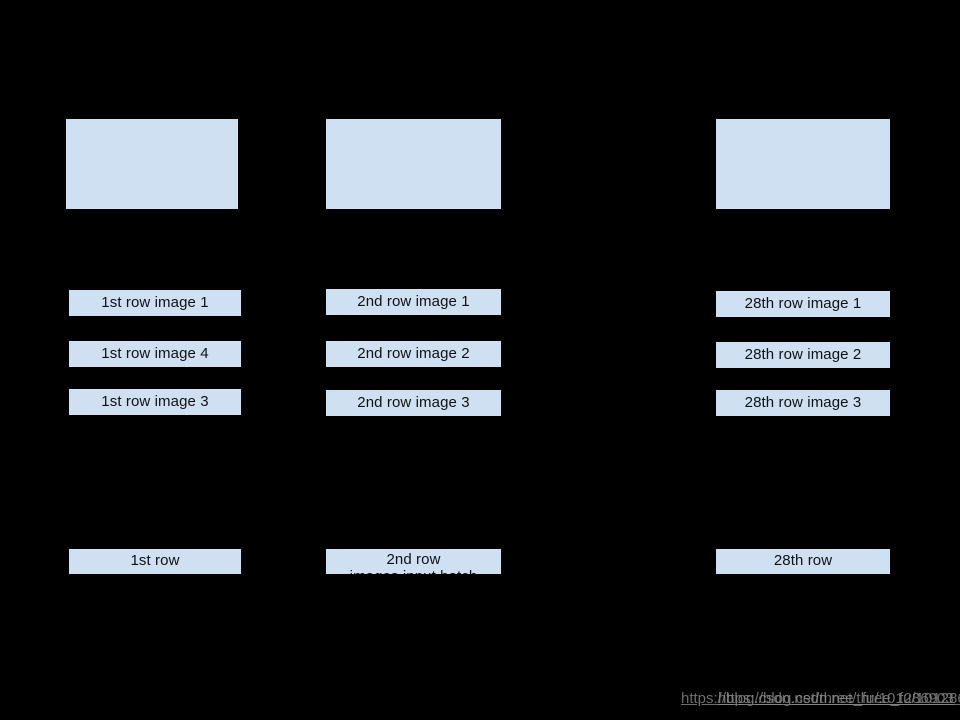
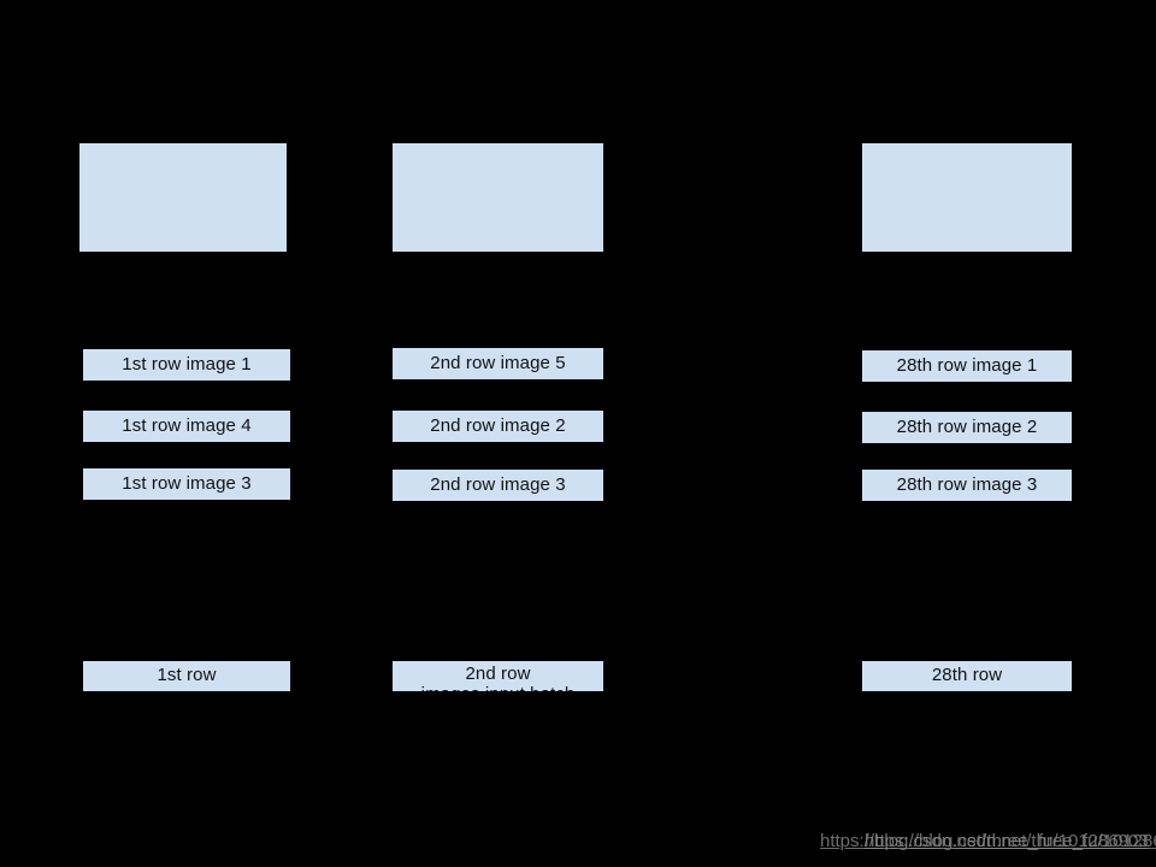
  1st row image 1
  1st row image 4
  1st row image 3
  1st row
- 2nd row image 1
+ 2nd row image 5
  2nd row image 2
  2nd row image 3
  2nd row
  28th row image 1
  28th row image 2
  28th row image 3
  28th row
  https://blog.csdn.net/three_fu/101286903
  https://blog.csdn.net/three_fu/10128
